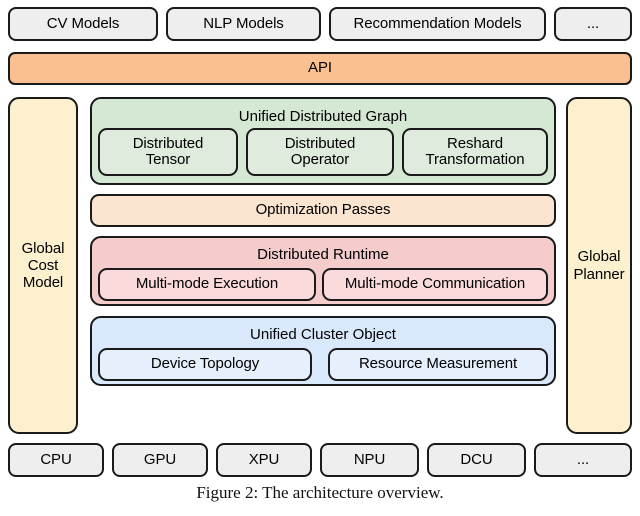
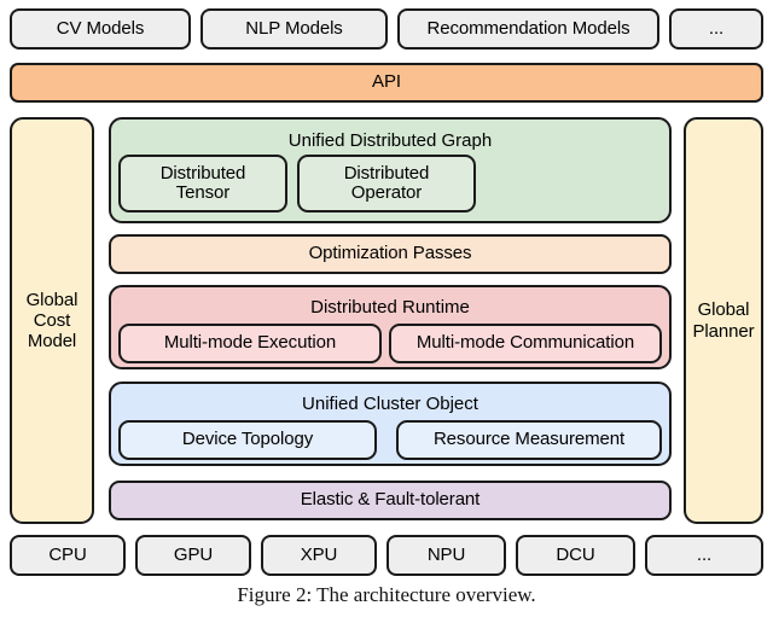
  CV Models
  NLP Models
  Recommendation Models
  ...
  API
  Global
  Cost
  Model
  Global
  Planner
  Unified Distributed Graph
  Distributed
  Tensor
  Distributed
  Operator
- Reshard
- Transformation
  Optimization Passes
  Distributed Runtime
  Multi-mode Execution
  Multi-mode Communication
  Unified Cluster Object
  Device Topology
  Resource Measurement
+ Elastic & Fault-tolerant
  CPU
  GPU
  XPU
  NPU
  DCU
  ...
  Figure 2: The architecture overview.
